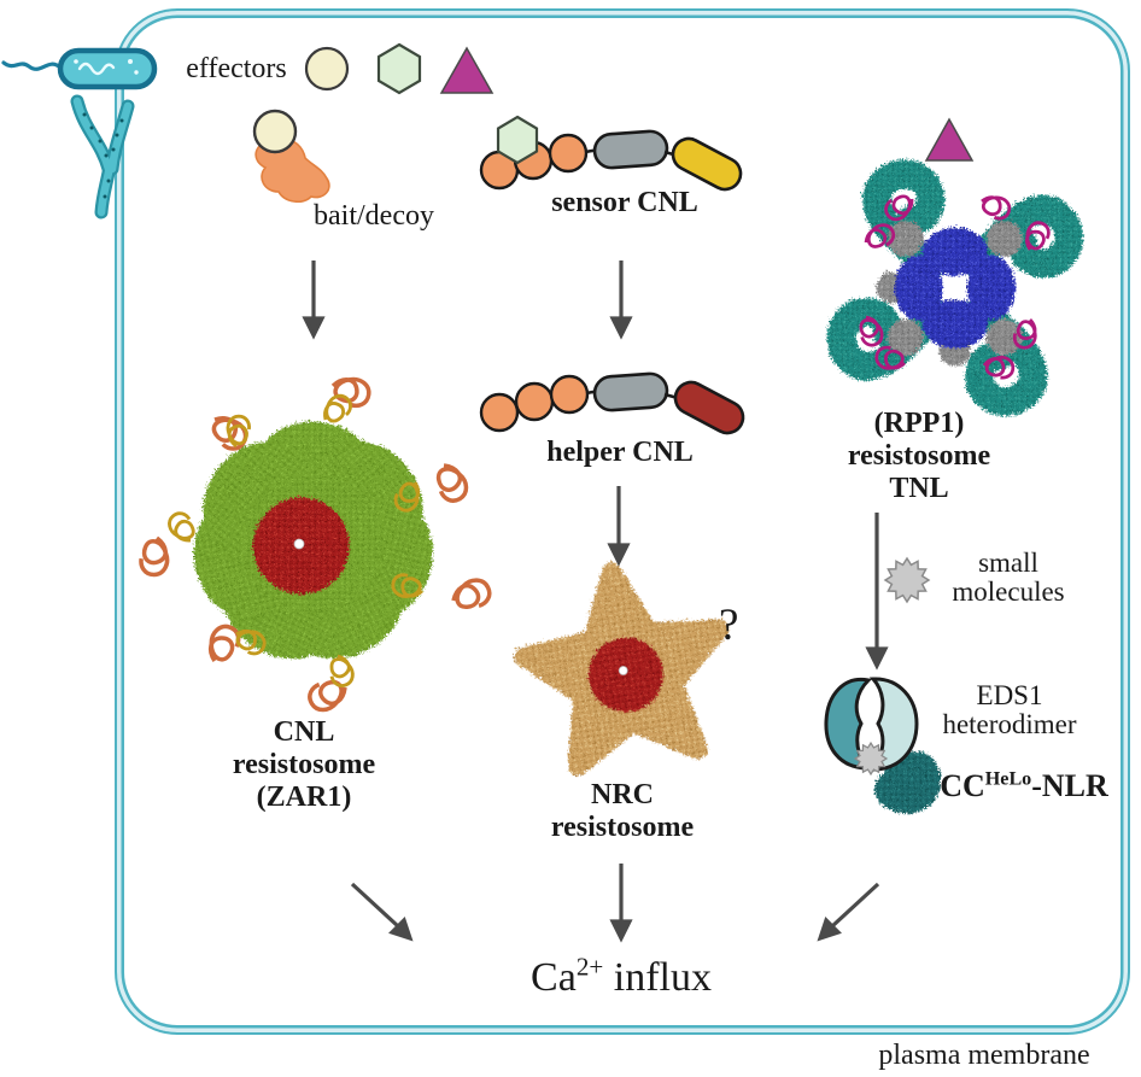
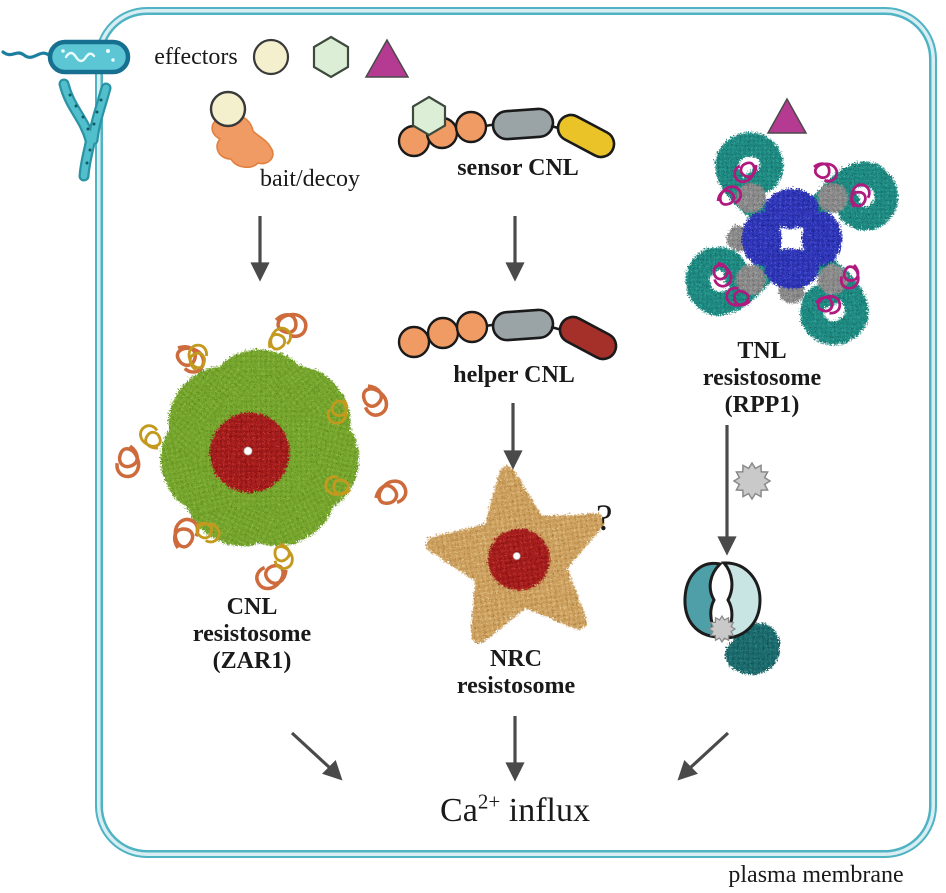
  effectors
  bait/decoy
  sensor CNL
  helper CNL
  CNL
  resistosome
  (ZAR1)
  NRC
  resistosome
- (RPP1)
+ TNL
  resistosome
- TNL
+ (RPP1)
  ?
- small
- molecules
- EDS1
- heterodimer
- CCHeLo-NLR
  Ca2+ influx
  plasma membrane
